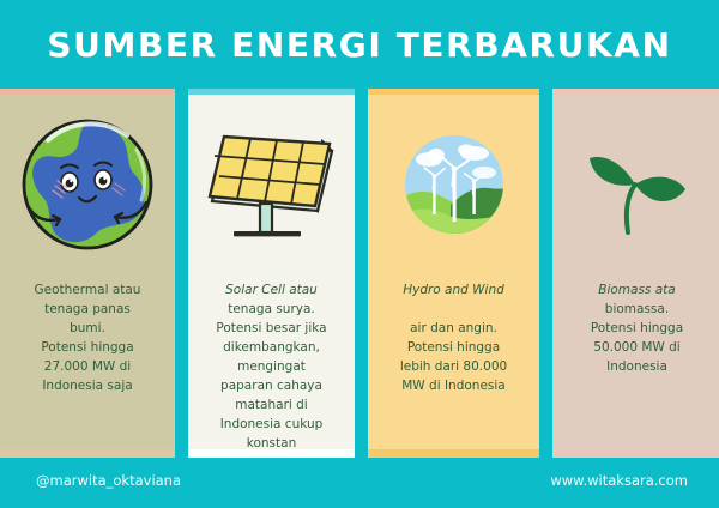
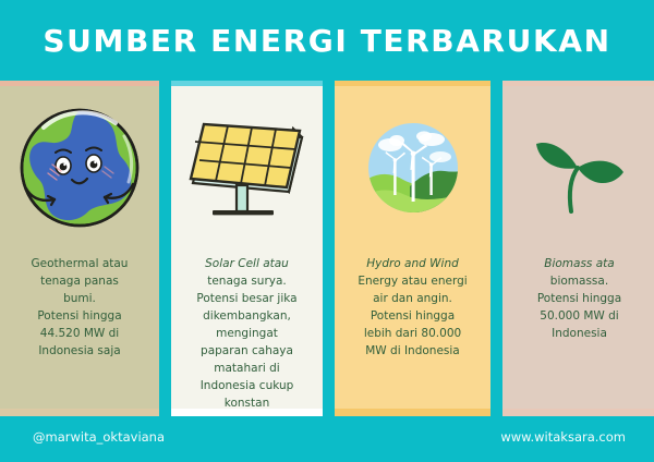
  SUMBER ENERGI TERBARUKAN
  Geothermal atau
  tenaga panas
  bumi.
  Potensi hingga
- 27.000 MW di
+ 44.520 MW di
  Indonesia saja
  Solar Cell atau
  tenaga surya.
  Potensi besar jika
  dikembangkan,
  mengingat
  paparan cahaya
  matahari di
  Indonesia cukup
  konstan
  Hydro and Wind
+ Energy atau energi
  air dan angin.
  Potensi hingga
  lebih dari 80.000
  MW di Indonesia
  Biomass ata
  biomassa.
  Potensi hingga
  50.000 MW di
  Indonesia
  @marwita_oktaviana
  www.witaksara.com
